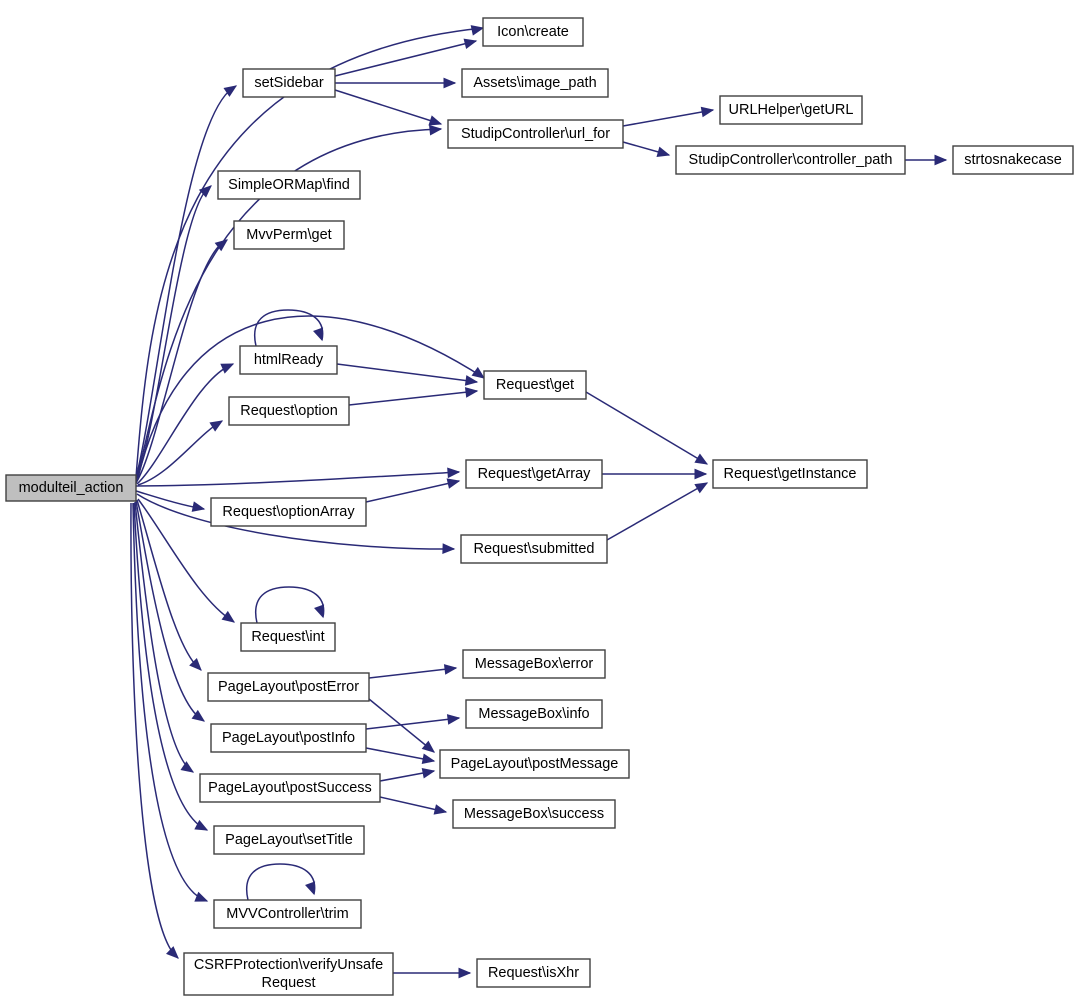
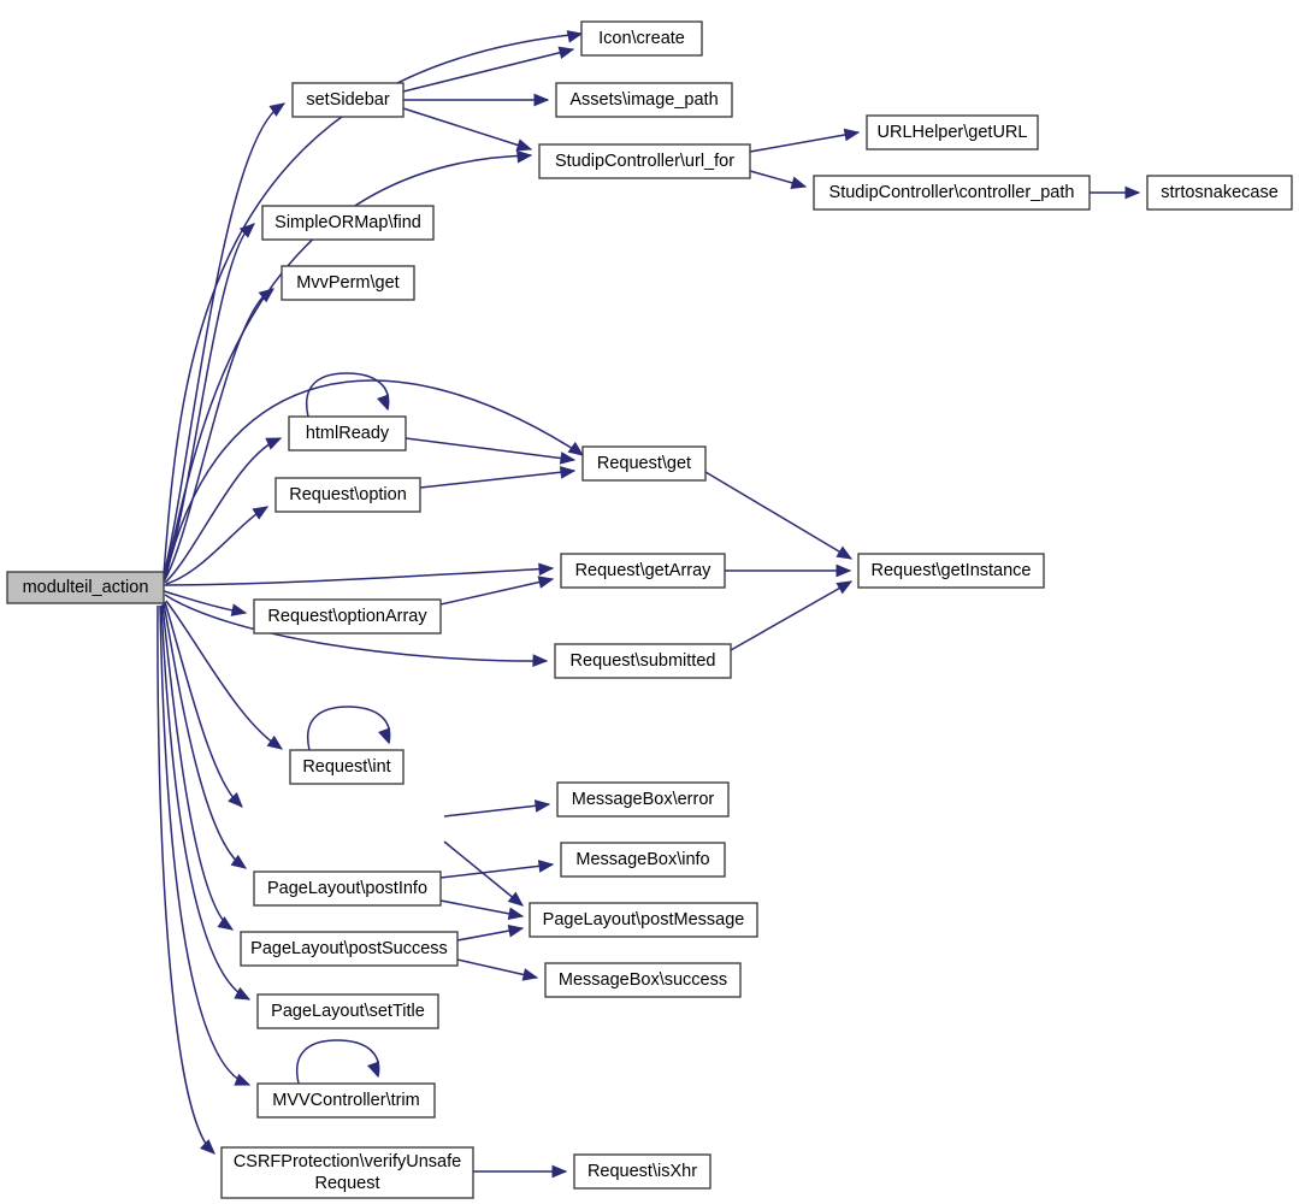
  modulteil_action
  Icon\create
  setSidebar
  Assets\image_path
  StudipController\url_for
  URLHelper\getURL
  StudipController\controller_path
  strtosnakecase
  SimpleORMap\find
  MvvPerm\get
  htmlReady
  Request\get
  Request\option
  Request\getArray
  Request\getInstance
  Request\optionArray
  Request\submitted
  Request\int
  MessageBox\error
- PageLayout\postError
  MessageBox\info
  PageLayout\postInfo
  PageLayout\postMessage
  PageLayout\postSuccess
  MessageBox\success
  PageLayout\setTitle
  MVVController\trim
  CSRFProtection\verifyUnsafe
  Request
  Request\isXhr
